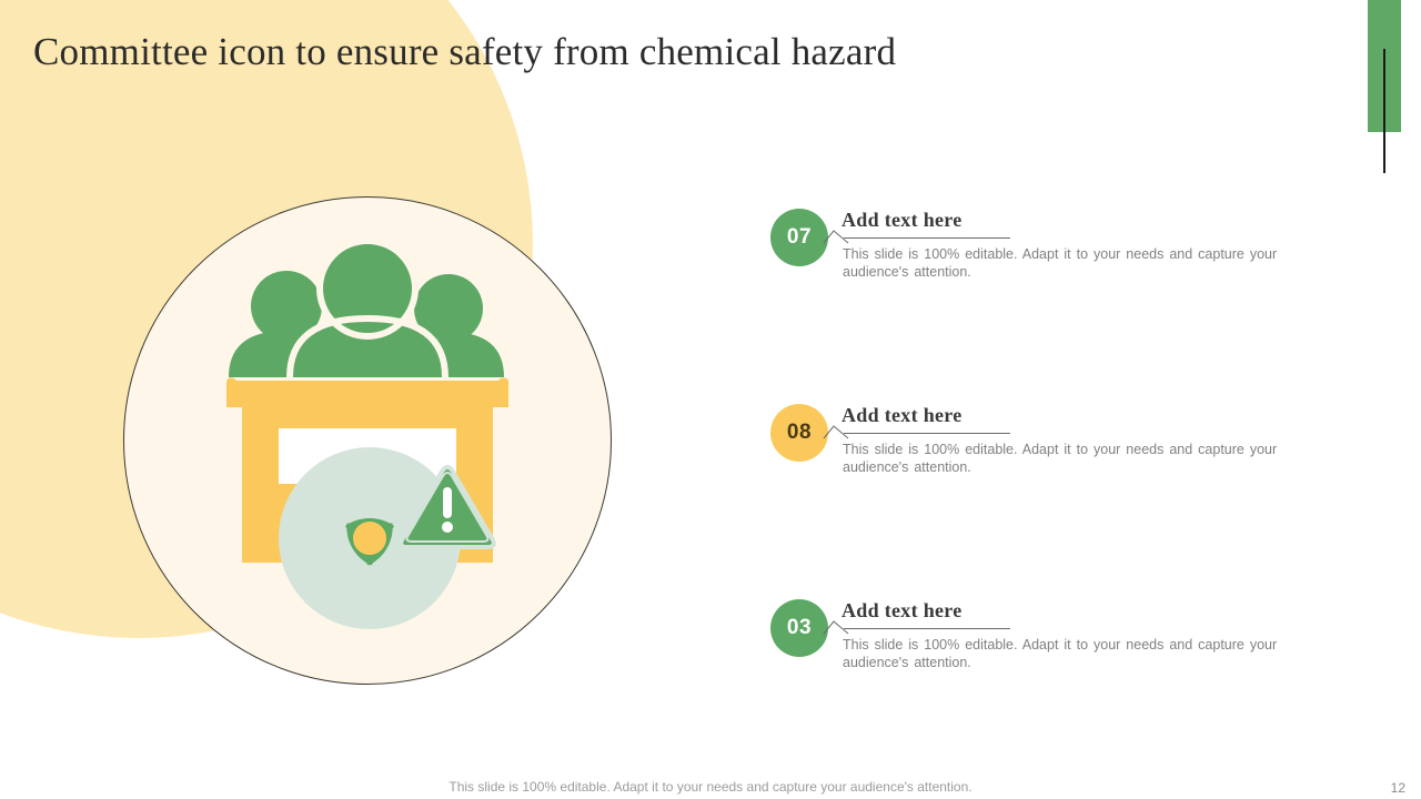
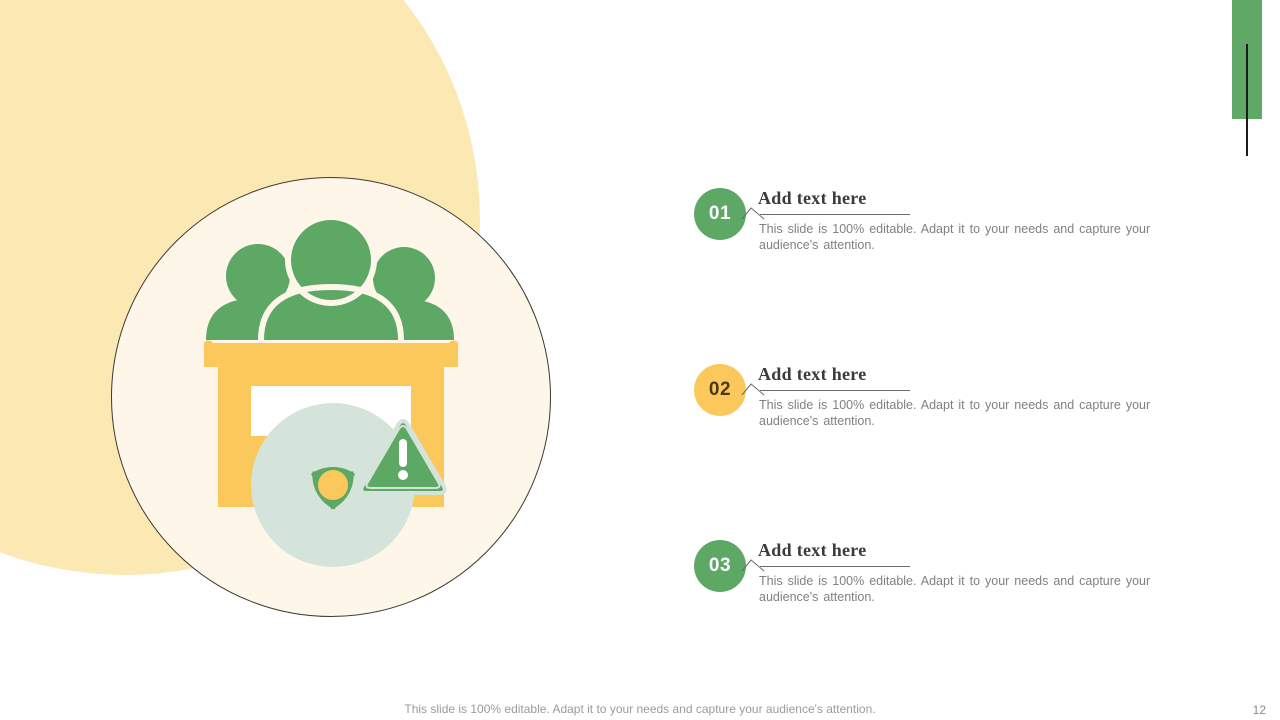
- Committee icon to ensure safety from chemical hazard
- 07
+ 01
  Add text here
  This slide is 100% editable. Adapt it to your needs and capture your audience's attention.
- 08
+ 02
  Add text here
  This slide is 100% editable. Adapt it to your needs and capture your audience's attention.
  03
  Add text here
  This slide is 100% editable. Adapt it to your needs and capture your audience's attention.
  This slide is 100% editable. Adapt it to your needs and capture your audience's attention.
  12
